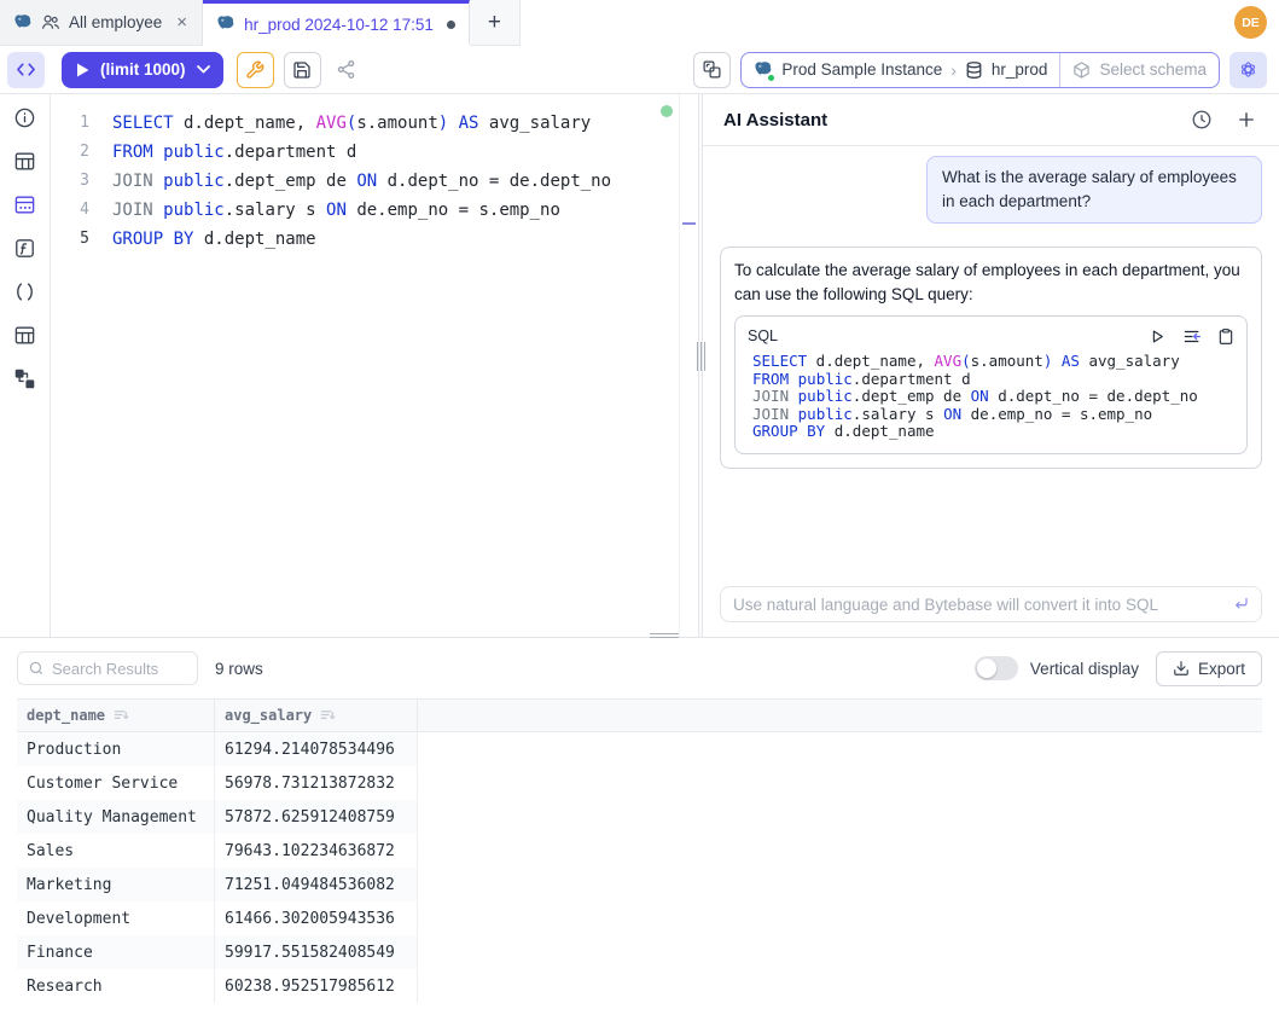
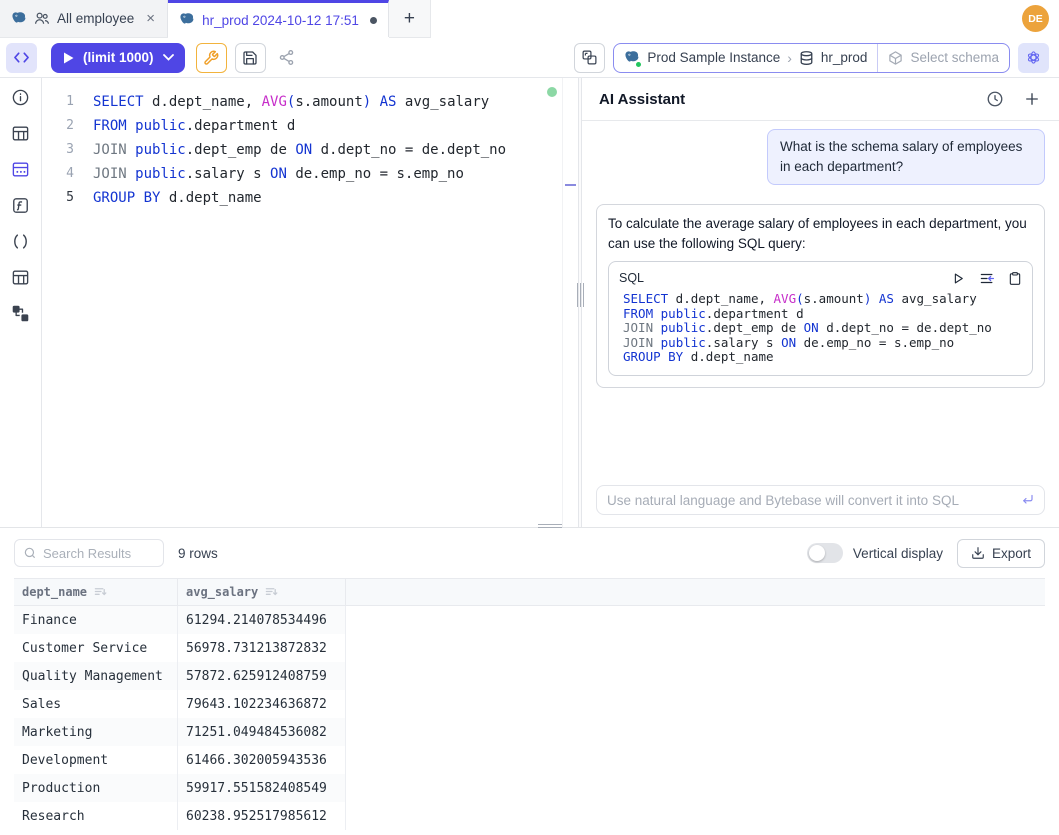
  All employee
  ×
  hr_prod 2024-10-12 17:51
  +
  DE
  (limit 1000)
  Prod Sample Instance
  ›
  hr_prod
  Select schema
  1
  SELECT d.dept_name, AVG(s.amount) AS avg_salary
  2
  FROM public.department d
  3
  JOIN public.dept_emp de ON d.dept_no = de.dept_no
  4
  JOIN public.salary s ON de.emp_no = s.emp_no
  5
  GROUP BY d.dept_name
  AI Assistant
- What is the average salary of employees in each department?
+ What is the schema salary of employees in each department?
  To calculate the average salary of employees in each department, you can use the following SQL query:
  SQL
  SELECT d.dept_name, AVG(s.amount) AS avg_salary
  FROM public.department d
  JOIN public.dept_emp de ON d.dept_no = de.dept_no
  JOIN public.salary s ON de.emp_no = s.emp_no
  GROUP BY d.dept_name
  Use natural language and Bytebase will convert it into SQL
  Search Results
  9 rows
  Vertical display
  Export
  dept_name
  avg_salary
- Production
+ Finance
  61294.214078534496
  Customer Service
  56978.731213872832
  Quality Management
  57872.625912408759
  Sales
  79643.102234636872
  Marketing
  71251.049484536082
  Development
  61466.302005943536
- Finance
+ Production
  59917.551582408549
  Research
  60238.952517985612
